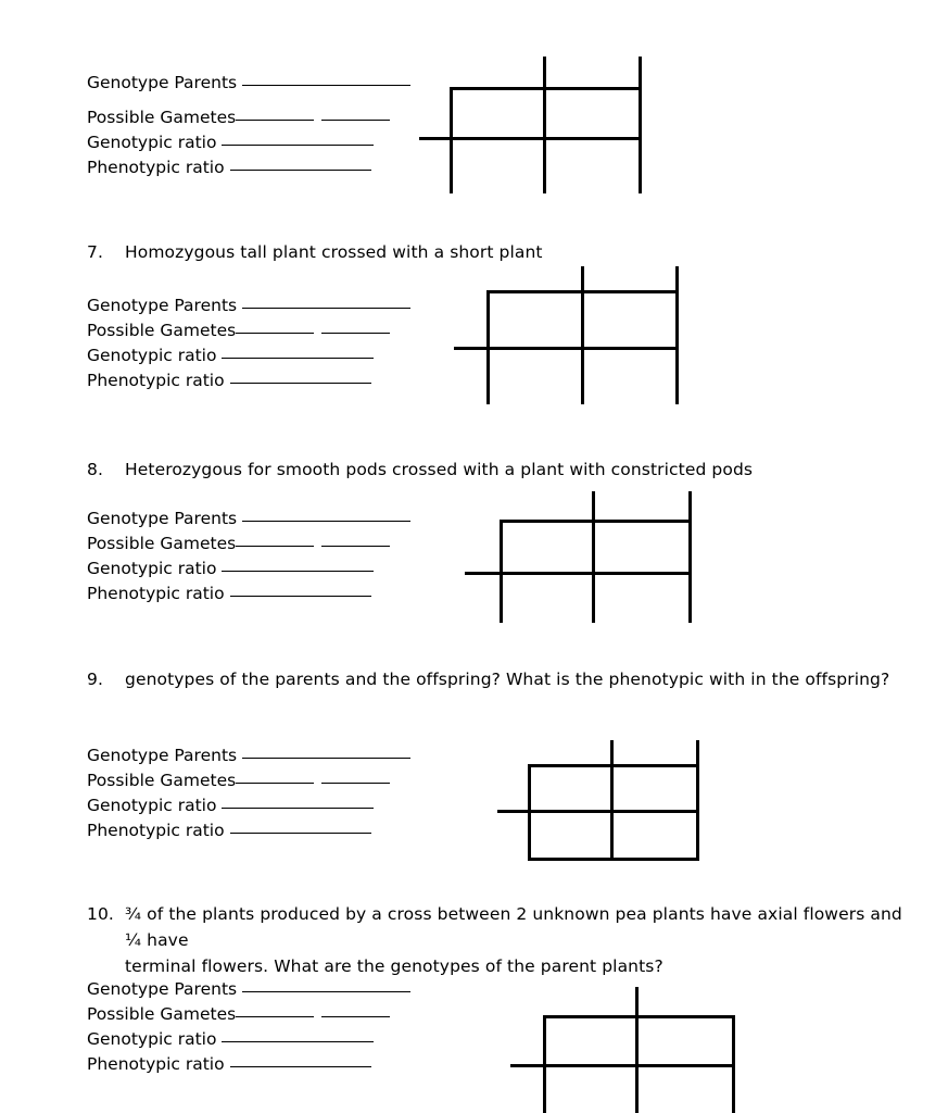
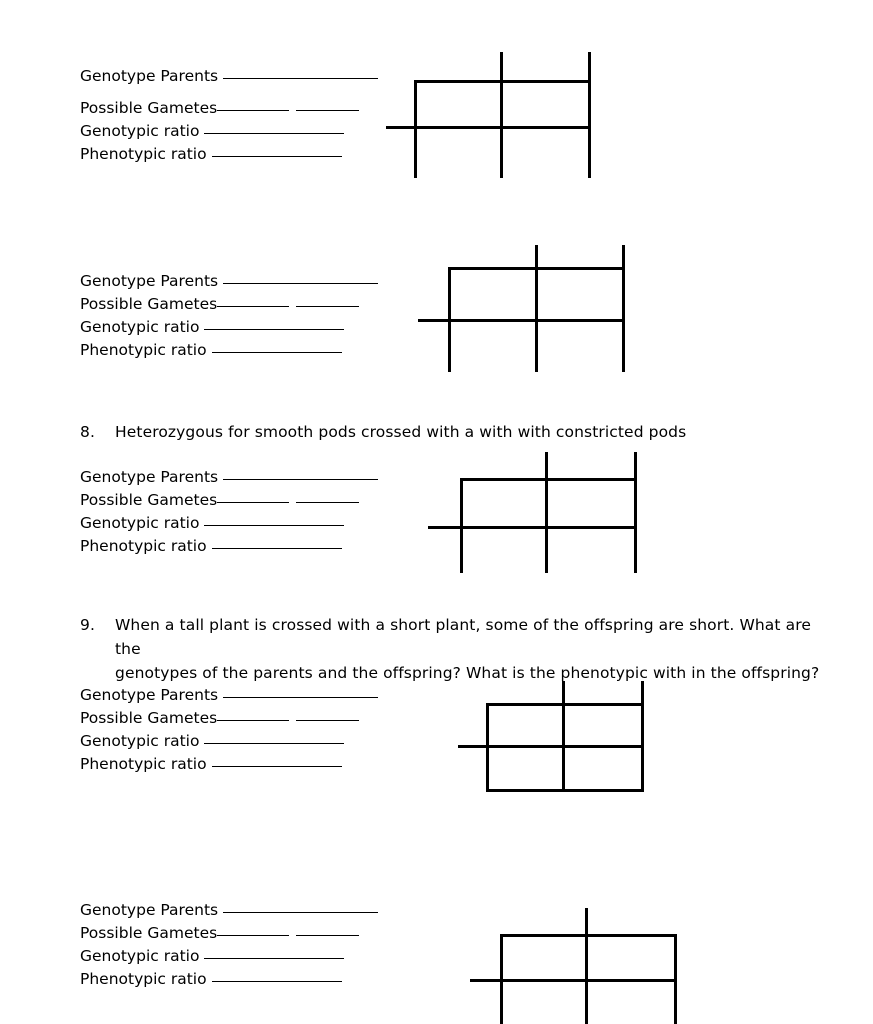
  Genotype Parents
  Possible Gametes
  Genotypic ratio
  Phenotypic ratio
- 7.
- Homozygous tall plant crossed with a short plant
  Genotype Parents
  Possible Gametes
  Genotypic ratio
  Phenotypic ratio
  8.
- Heterozygous for smooth pods crossed with a plant with constricted pods
+ Heterozygous for smooth pods crossed with a with with constricted pods
  Genotype Parents
  Possible Gametes
  Genotypic ratio
  Phenotypic ratio
  9.
+ When a tall plant is crossed with a short plant, some of the offspring are short. What are the
  genotypes of the parents and the offspring? What is the phenotypic with in the offspring?
  Genotype Parents
  Possible Gametes
  Genotypic ratio
  Phenotypic ratio
- 10.
- ¾ of the plants produced by a cross between 2 unknown pea plants have axial flowers and ¼ have
- terminal flowers. What are the genotypes of the parent plants?
  Genotype Parents
  Possible Gametes
  Genotypic ratio
  Phenotypic ratio
